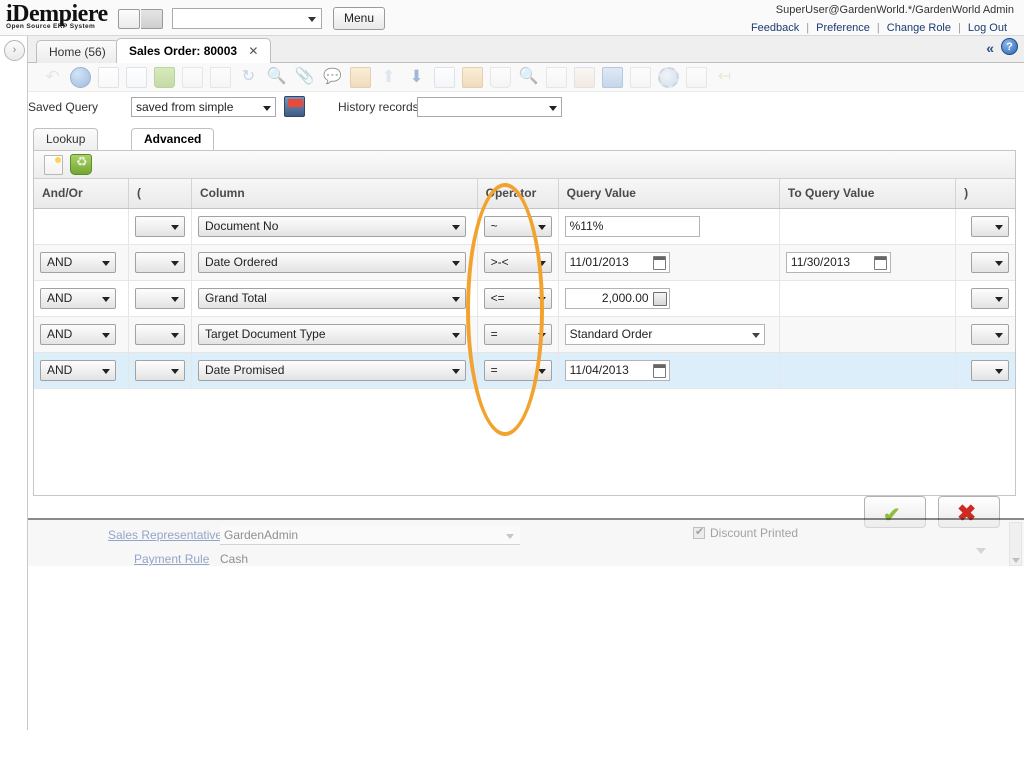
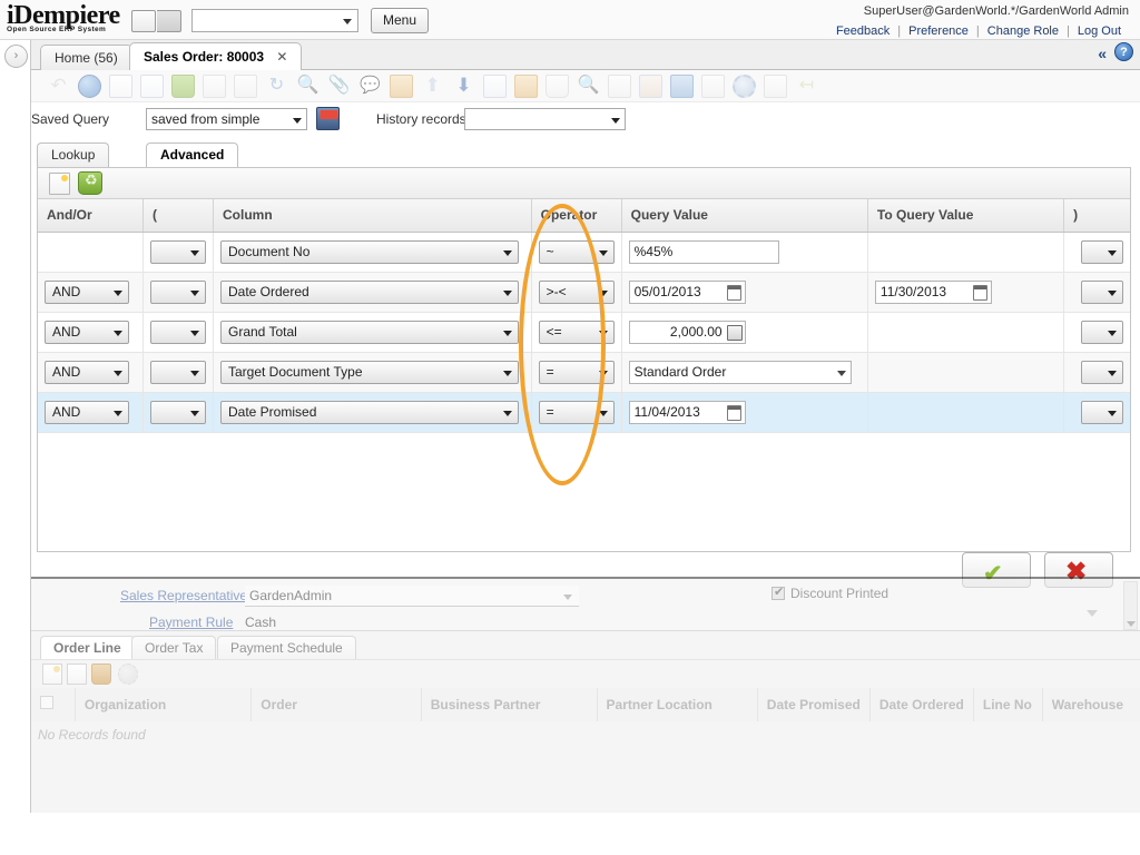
  iDempiere
  Menu
  SuperUser@GardenWorld.*/GardenWorld Admin
  Feedback | Preference | Change Role | Log Out
  ›
  Home (56)
  Sales Order: 80003 ✕
  «
  ?
  ↻
  🔍
  📎
  💬
  ⬆
  ⬇
  🔍
  ↤
  Saved Query
  saved from simple
  History records
  Advanced
  And/Or	(	Column	Operator	Query Value	To Query Value	)
- 		Document No	~	%11%
+ 		Document No	~	%45%
- AND		Date Ordered	>-<	11/01/2013	11/30/2013
+ AND		Date Ordered	>-<	05/01/2013	11/30/2013
  AND		Grand Total	<=	2,000.00
  AND		Target Document Type	=	Standard Order
  AND		Date Promised	=	11/04/2013
  ✔
  ✖
  Sales Representative
  GardenAdmin
  Payment Rule
  Cash
  Discount Printed
+ Order Line
+ Order Tax
+ Payment Schedule
+ 	Organization	Order	Business Partner	Partner Location	Date Promised	Date Ordered	Line No	Warehouse
+ No Records found
